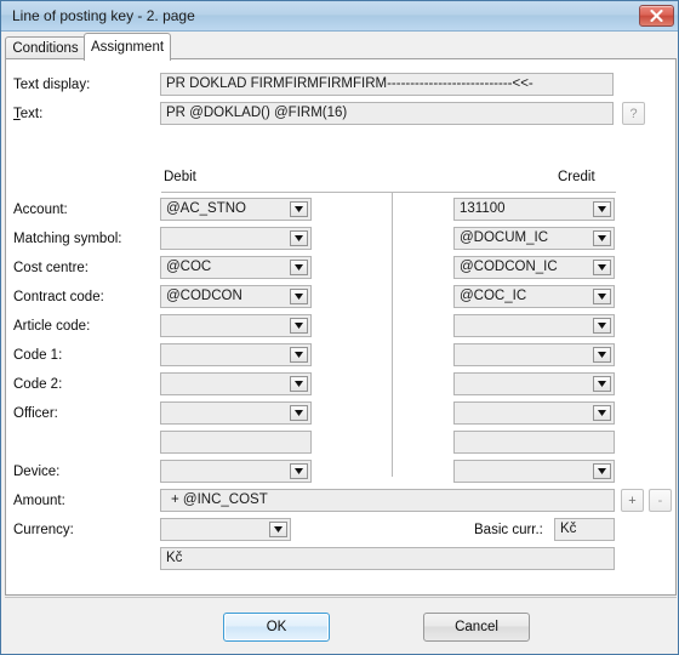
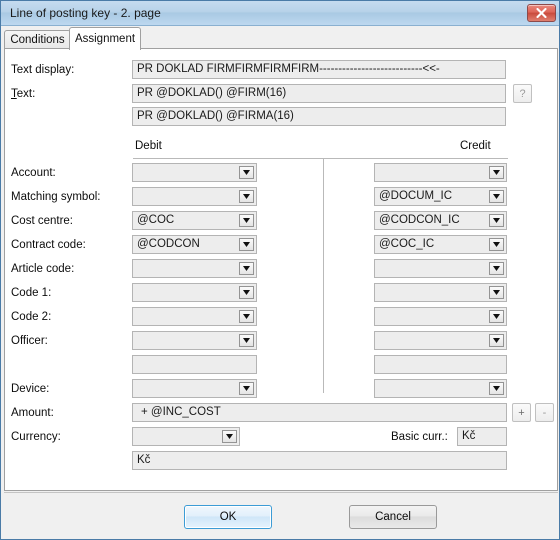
  Line of posting key - 2. page
  Conditions
  Assignment
  Text display:
  PR DOKLAD FIRMFIRMFIRMFIRM---------------------------<<-
  Text:
  PR @DOKLAD() @FIRM(16)
  ?
+ PR @DOKLAD() @FIRMA(16)
  Debit
  Credit
  Account:
- @AC_STNO
- 131100
  Matching symbol:
  @DOCUM_IC
  Cost centre:
  @COC
  @CODCON_IC
  Contract code:
  @CODCON
  @COC_IC
  Article code:
  Code 1:
  Code 2:
  Officer:
  Device:
  Amount:
  + @INC_COST
  +
  -
  Currency:
  Basic curr.:
  Kč
  Kč
  OK
  Cancel
